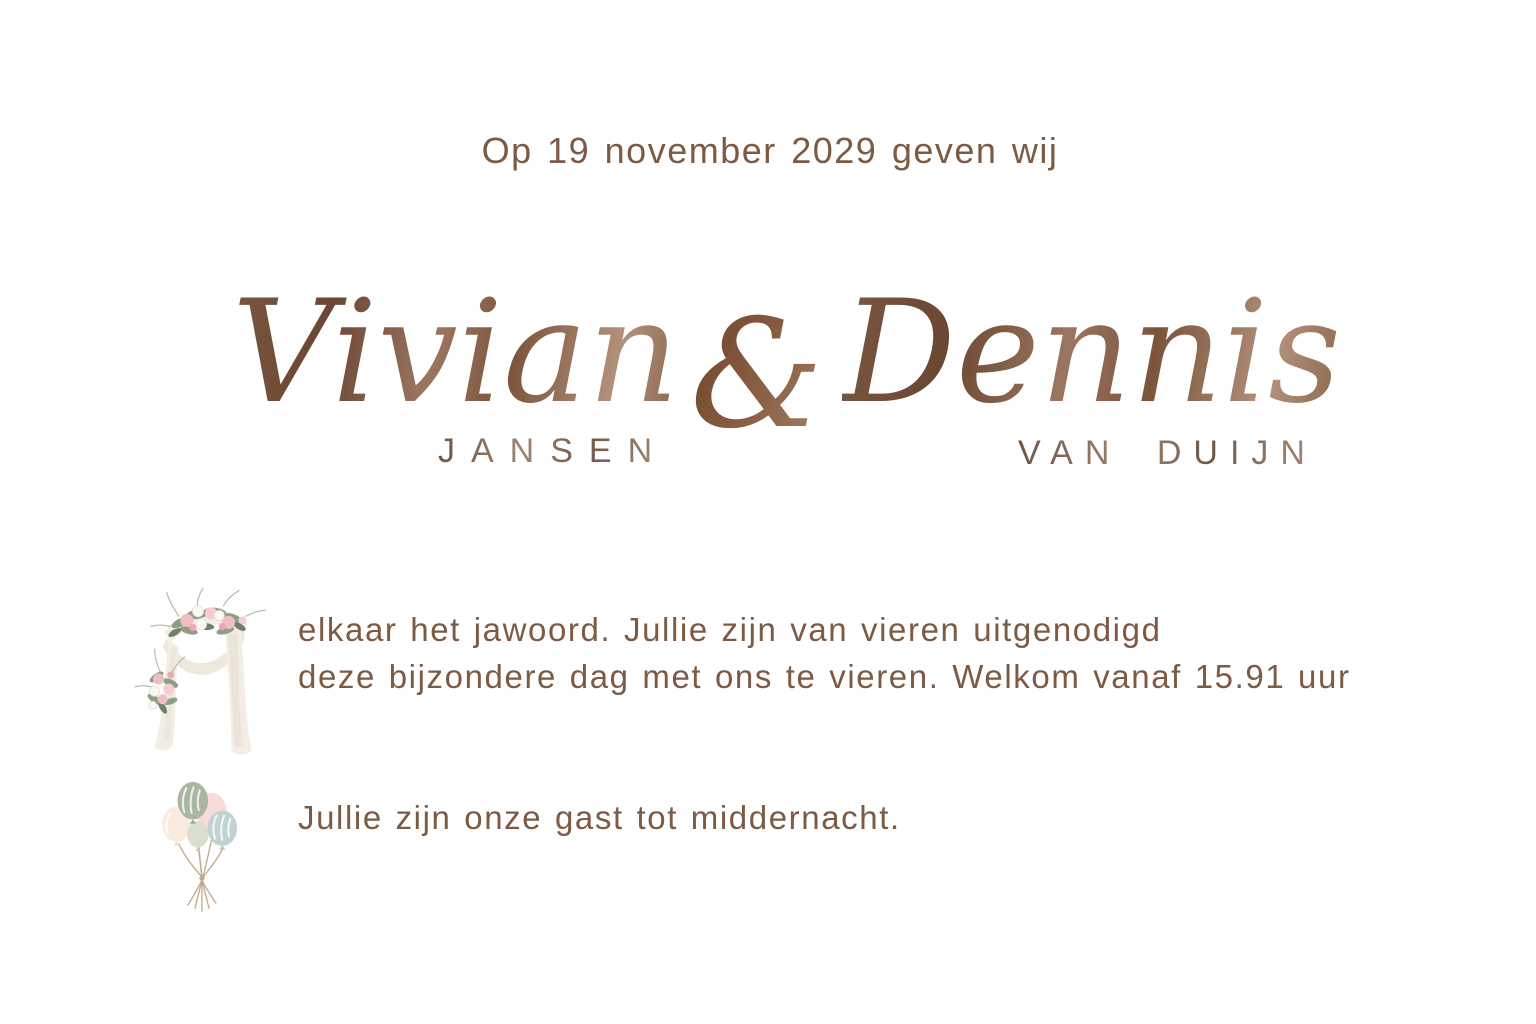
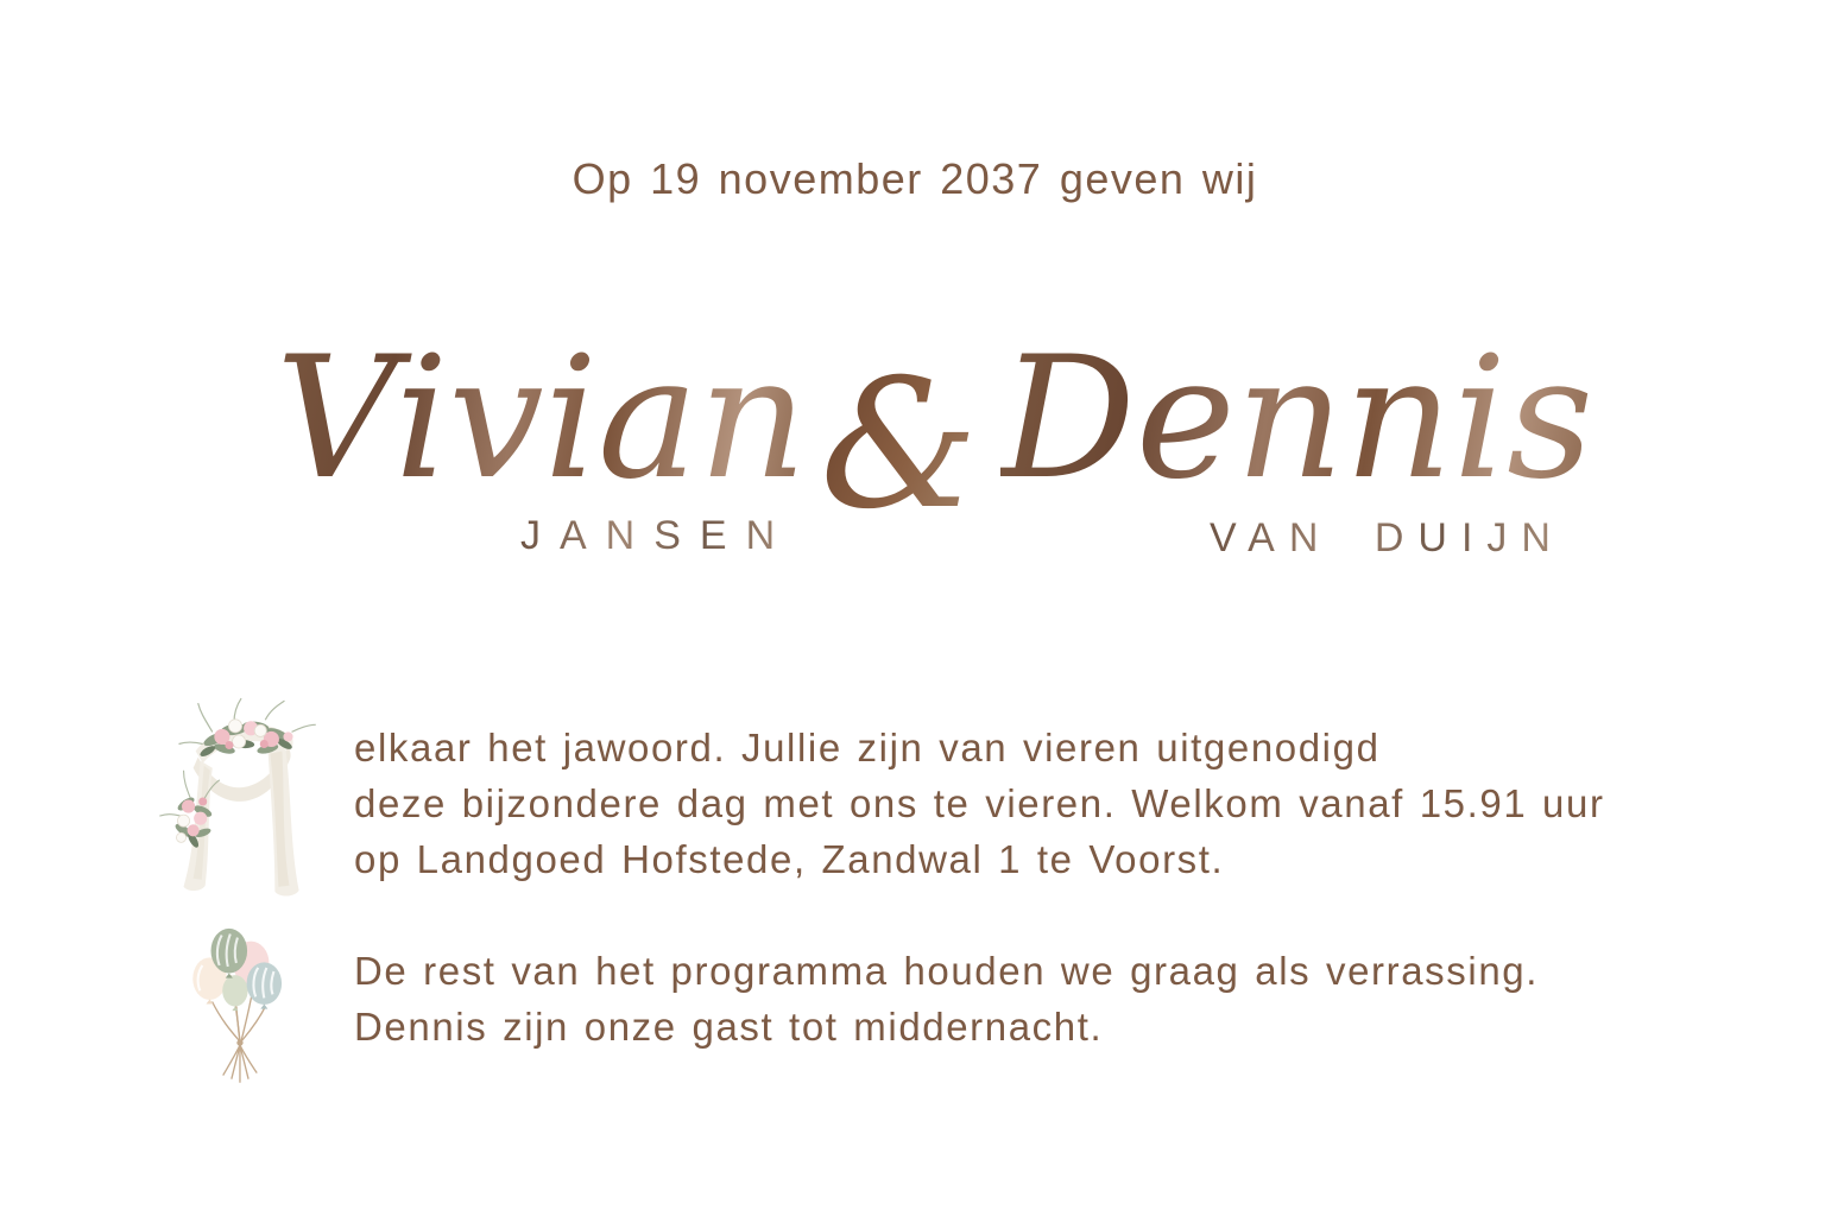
- Op 19 november 2029 geven wij
+ Op 19 november 2037 geven wij
  Vivian
  &
  Dennis
  JANSEN
  VAN DUIJN
  elkaar het jawoord. Jullie zijn van vieren uitgenodigd
  deze bijzondere dag met ons te vieren. Welkom vanaf 15.91 uur
+ op Landgoed Hofstede, Zandwal 1 te Voorst.
+ De rest van het programma houden we graag als verrassing.
- Jullie zijn onze gast tot middernacht.
+ Dennis zijn onze gast tot middernacht.
